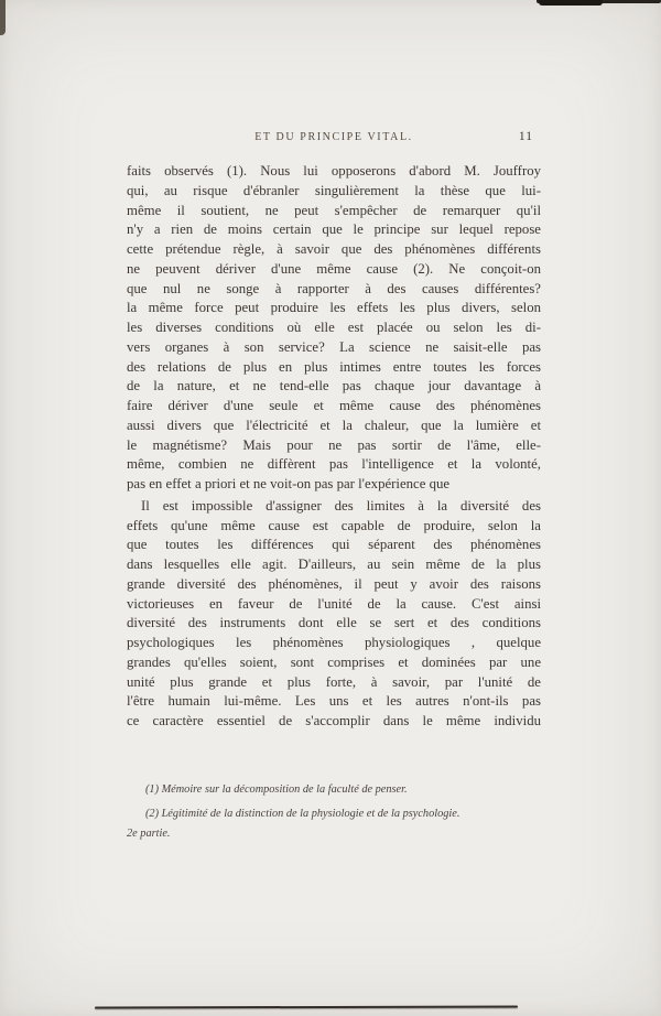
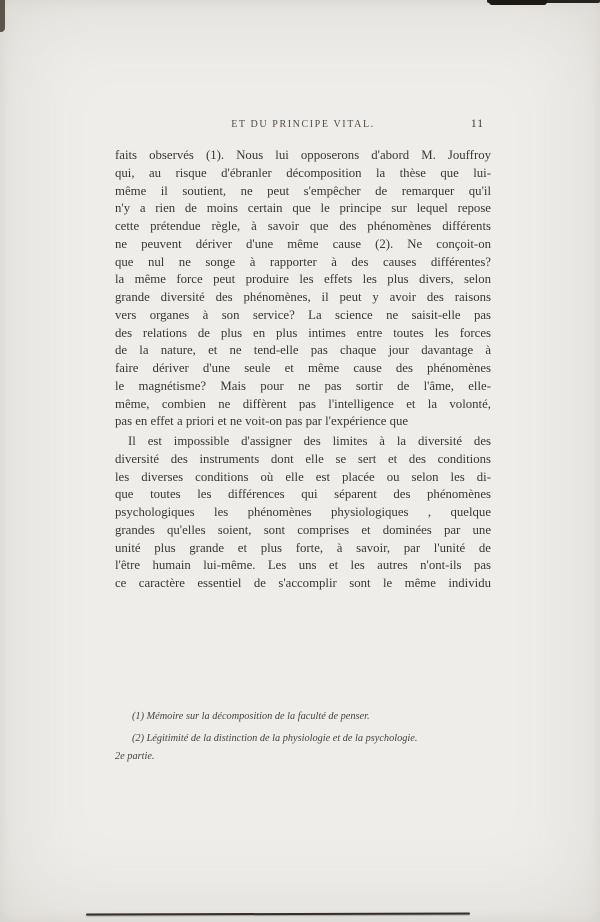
  ET DU PRINCIPE VITAL.
  11
  faits observés (1). Nous lui opposerons d'abord M. Jouffroy
- qui, au risque d'ébranler singulièrement la thèse que lui-
+ qui, au risque d'ébranler décomposition la thèse que lui-
  même il soutient, ne peut s'empêcher de remarquer qu'il
  n'y a rien de moins certain que le principe sur lequel repose
  cette prétendue règle, à savoir que des phénomènes différents
  ne peuvent dériver d'une même cause (2). Ne conçoit-on
  que nul ne songe à rapporter à des causes différentes?
  la même force peut produire les effets les plus divers, selon
- les diverses conditions où elle est placée ou selon les di-
+ grande diversité des phénomènes, il peut y avoir des raisons
  vers organes à son service? La science ne saisit-elle pas
  des relations de plus en plus intimes entre toutes les forces
  de la nature, et ne tend-elle pas chaque jour davantage à
  faire dériver d'une seule et même cause des phénomènes
- aussi divers que l'électricité et la chaleur, que la lumière et
  le magnétisme? Mais pour ne pas sortir de l'âme, elle-
  même, combien ne diffèrent pas l'intelligence et la volonté,
  pas en effet a priori et ne voit-on pas par l'expérience que
  Il est impossible d'assigner des limites à la diversité des
- effets qu'une même cause est capable de produire, selon la
- que toutes les différences qui séparent des phénomènes
+ diversité des instruments dont elle se sert et des conditions
- dans lesquelles elle agit. D'ailleurs, au sein même de la plus
- grande diversité des phénomènes, il peut y avoir des raisons
+ les diverses conditions où elle est placée ou selon les di-
- victorieuses en faveur de l'unité de la cause. C'est ainsi
- diversité des instruments dont elle se sert et des conditions
+ que toutes les différences qui séparent des phénomènes
  psychologiques les phénomènes physiologiques , quelque
  grandes qu'elles soient, sont comprises et dominées par une
  unité plus grande et plus forte, à savoir, par l'unité de
  l'être humain lui-même. Les uns et les autres n'ont-ils pas
- ce caractère essentiel de s'accomplir dans le même individu
+ ce caractère essentiel de s'accomplir sont le même individu
  (1) Mémoire sur la décomposition de la faculté de penser.
  (2) Légitimité de la distinction de la physiologie et de la psychologie.
  2e partie.
